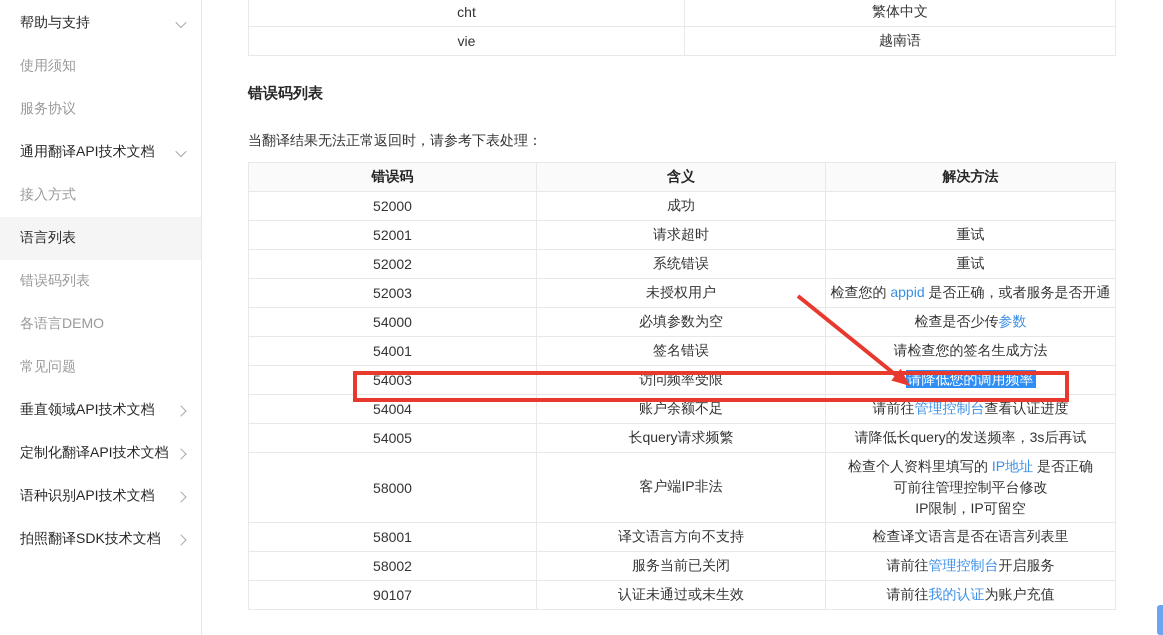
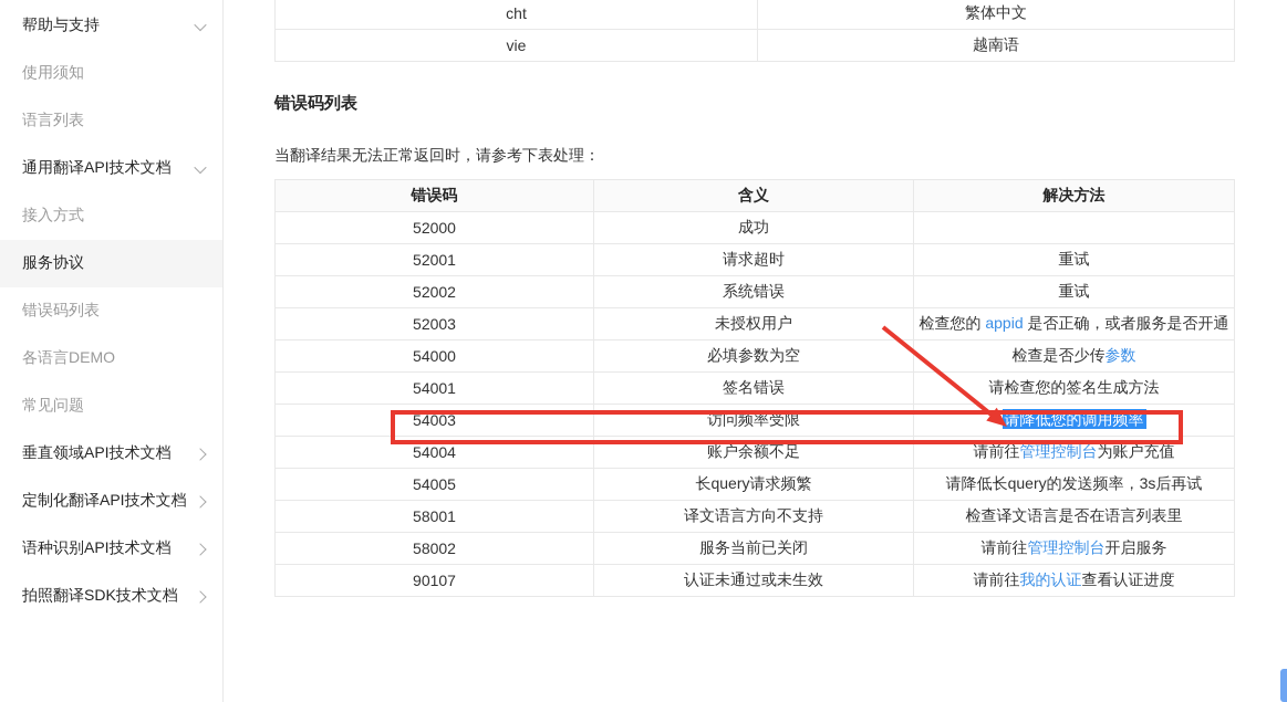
  帮助与支持
  使用须知
- 服务协议
+ 语言列表
  通用翻译API技术文档
  接入方式
- 语言列表
+ 服务协议
  错误码列表
  各语言DEMO
  常见问题
  垂直领域API技术文档
  定制化翻译API技术文档
  语种识别API技术文档
  拍照翻译SDK技术文档
  cht	繁体中文
  vie	越南语
  错误码列表
  当翻译结果无法正常返回时，请参考下表处理：
  错误码	含义	解决方法
  52000	成功
  52001	请求超时	重试
  52002	系统错误	重试
  52003	未授权用户	检查您的 appid 是否正确，或者服务是否开通
  54000	必填参数为空	检查是否少传参数
  54001	签名错误	请检查您的签名生成方法
  54003	访问频率受限	请降低您的调用频率
- 54004	账户余额不足	请前往管理控制台查看认证进度
+ 54004	账户余额不足	请前往管理控制台为账户充值
  54005	长query请求频繁	请降低长query的发送频率，3s后再试
- 58000	客户端IP非法	检查个人资料里填写的 IP地址 是否正确可前往管理控制平台修改IP限制，IP可留空
  58001	译文语言方向不支持	检查译文语言是否在语言列表里
  58002	服务当前已关闭	请前往管理控制台开启服务
- 90107	认证未通过或未生效	请前往我的认证为账户充值
+ 90107	认证未通过或未生效	请前往我的认证查看认证进度
